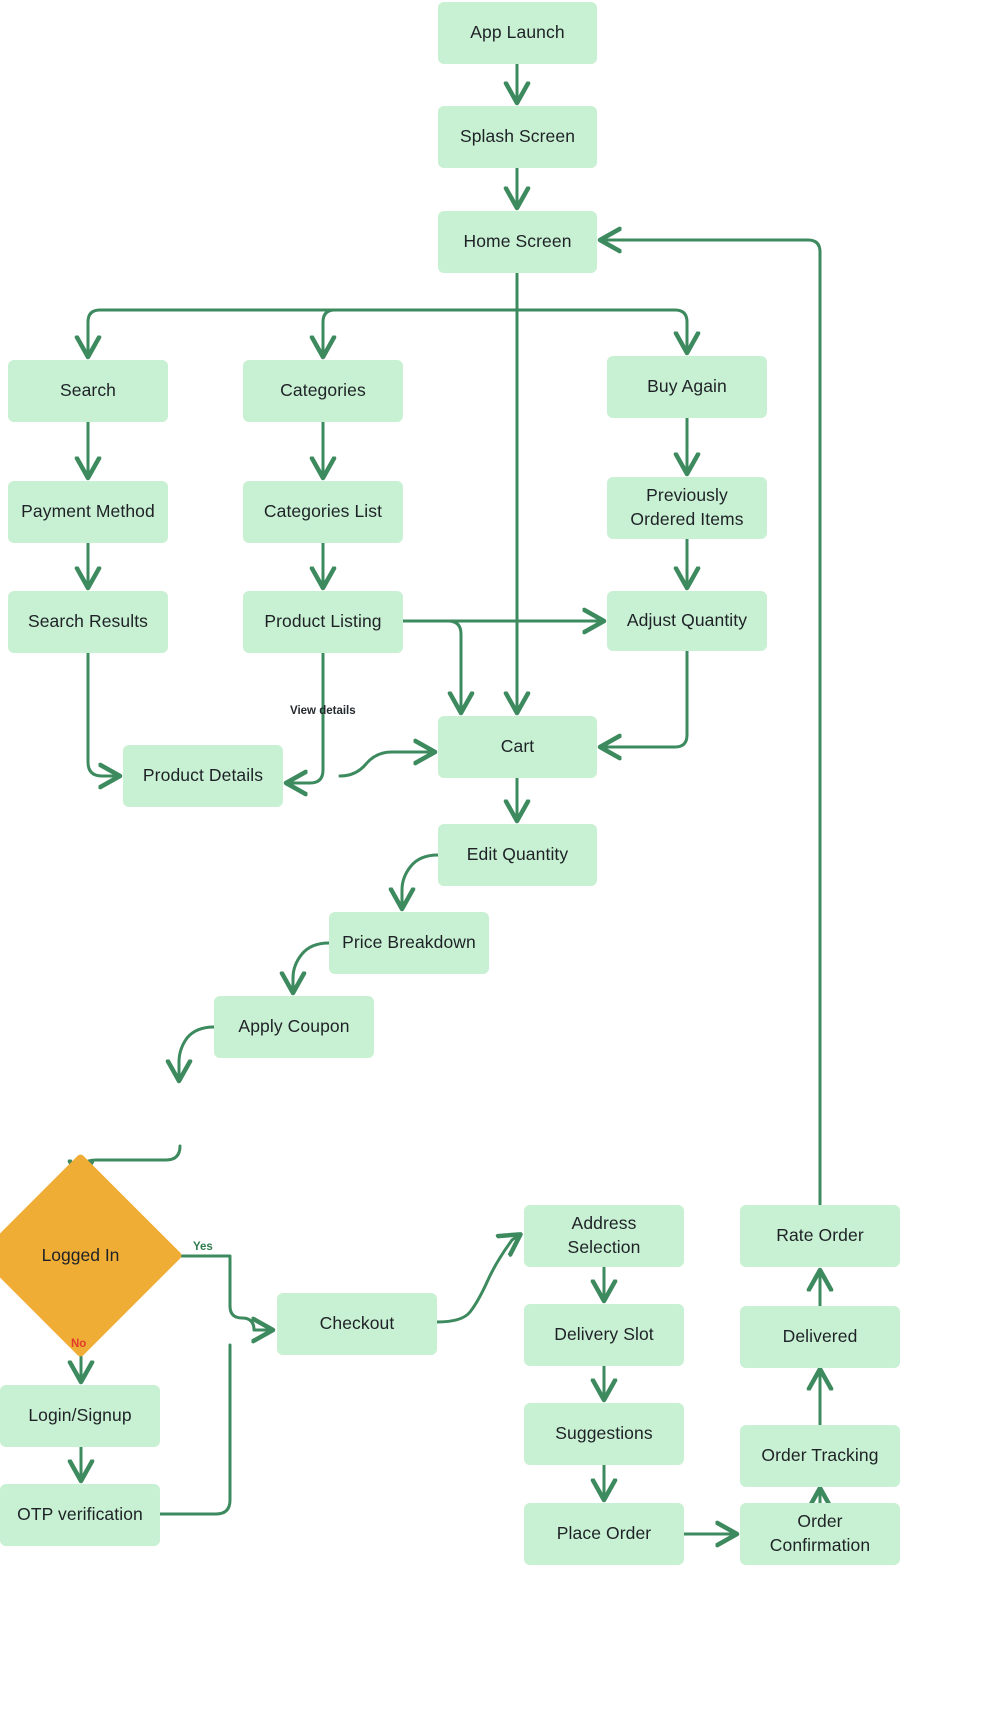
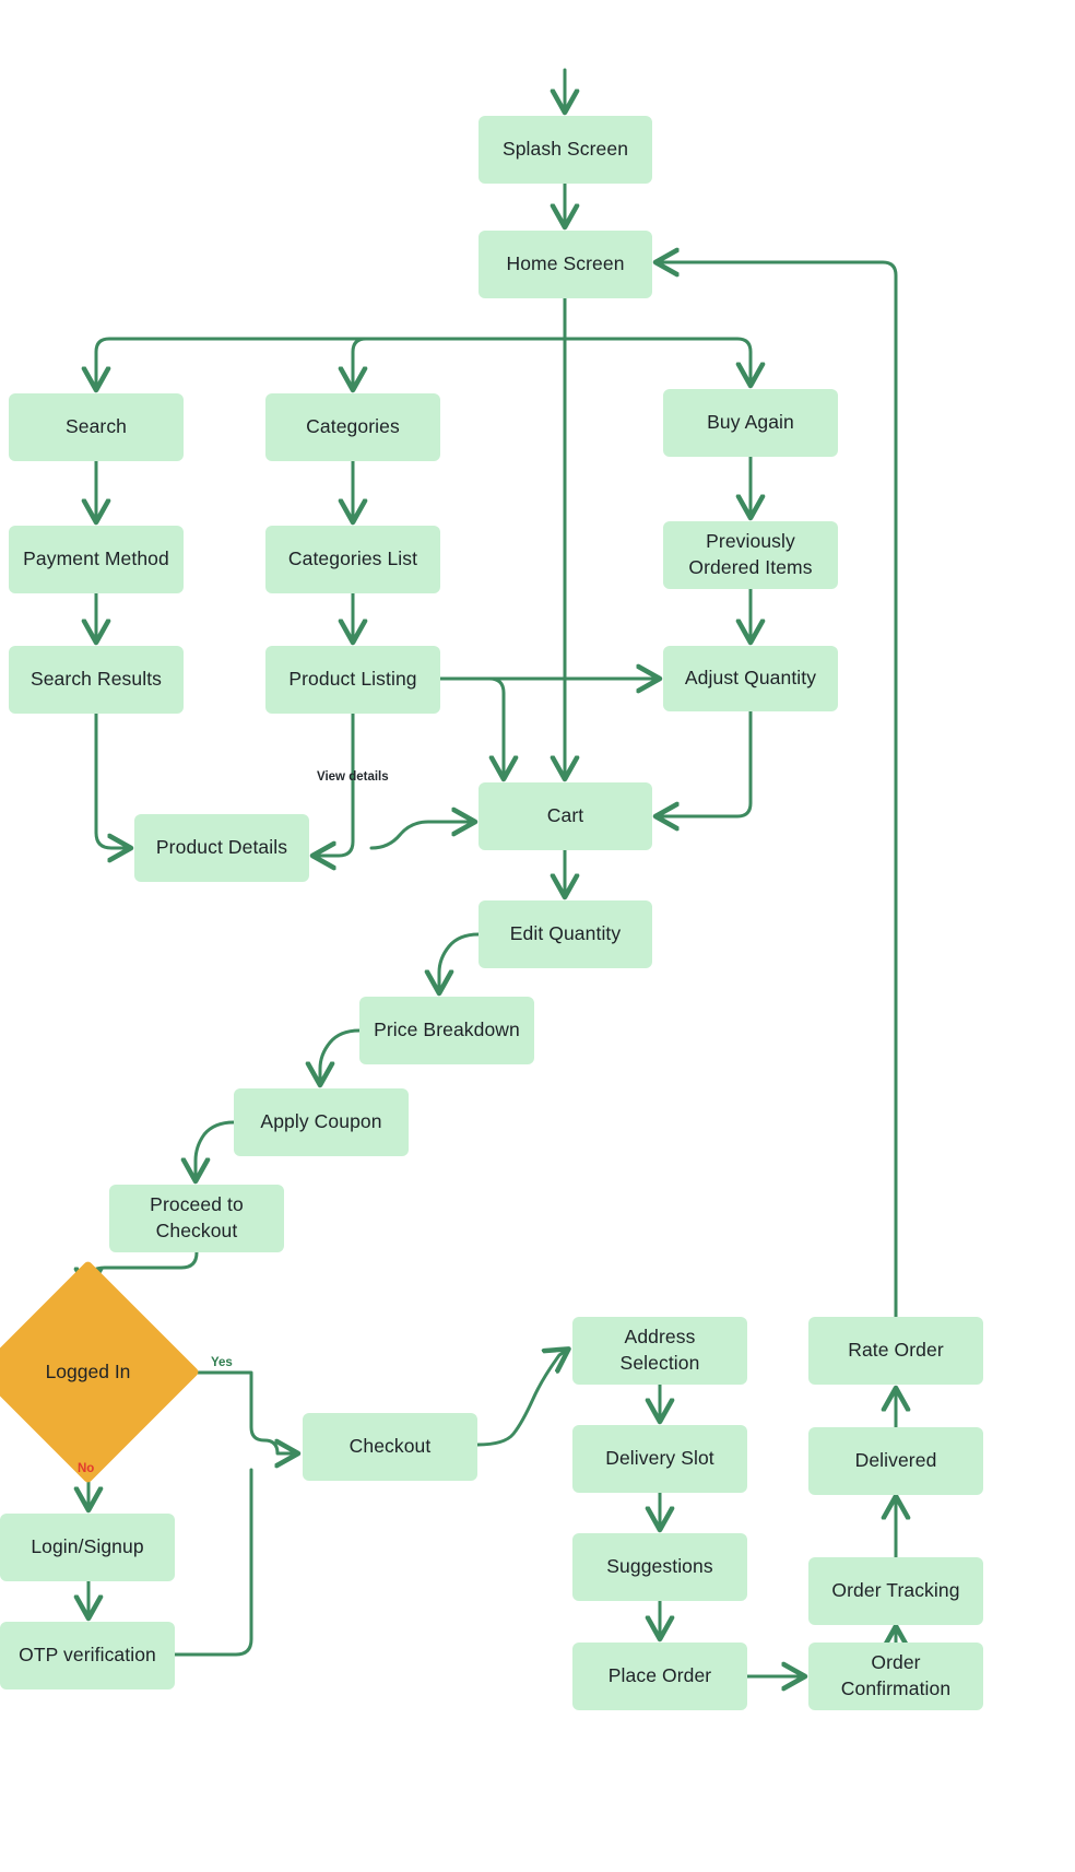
- App Launch
  Splash Screen
  Home Screen
  Search
  Categories
  Buy Again
  Payment Method
  Categories List
  Previously Ordered Items
  Search Results
  Product Listing
  Adjust Quantity
  Product Details
  Cart
  Edit Quantity
  Price Breakdown
  Apply Coupon
+ Proceed to Checkout
  Logged In
  Login/Signup
  OTP verification
  Checkout
  Address Selection
  Delivery Slot
  Suggestions
  Place Order
  Order Confirmation
  Order Tracking
  Delivered
  Rate Order
  View details
  Yes
  No
